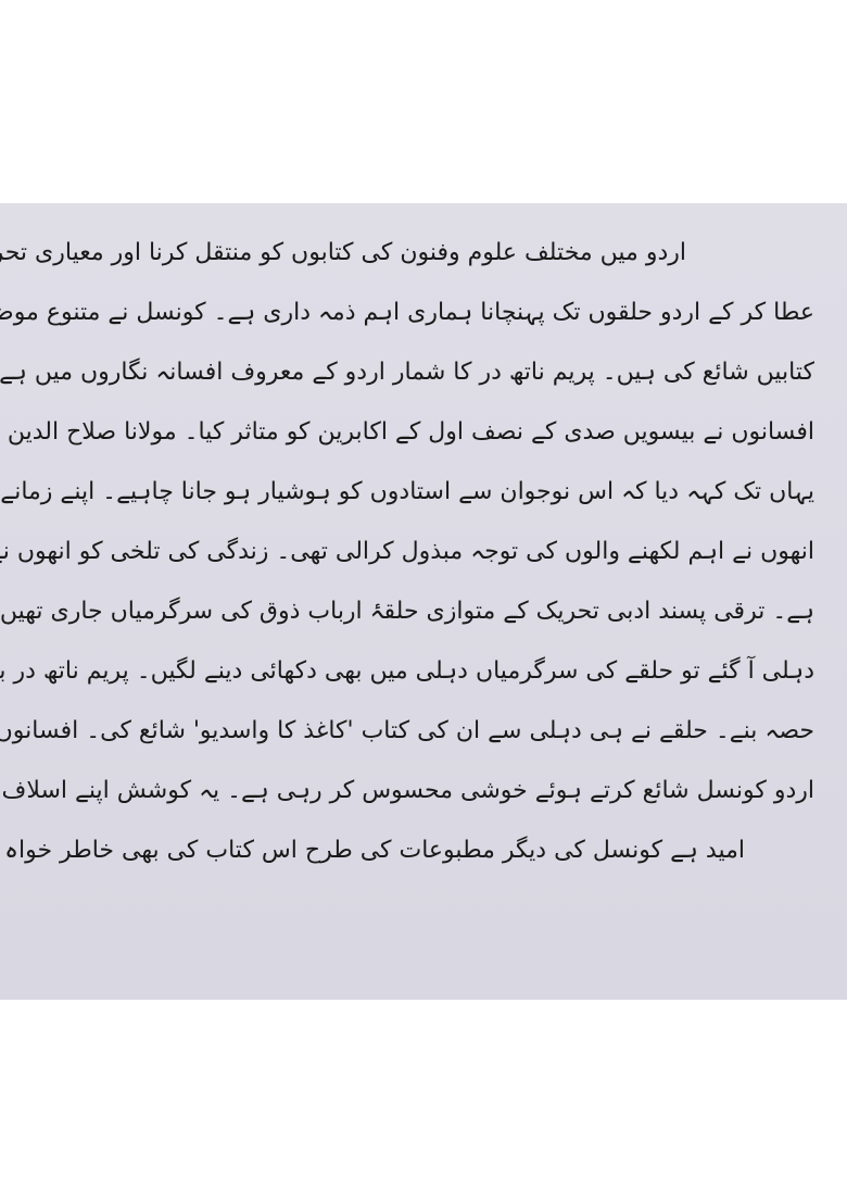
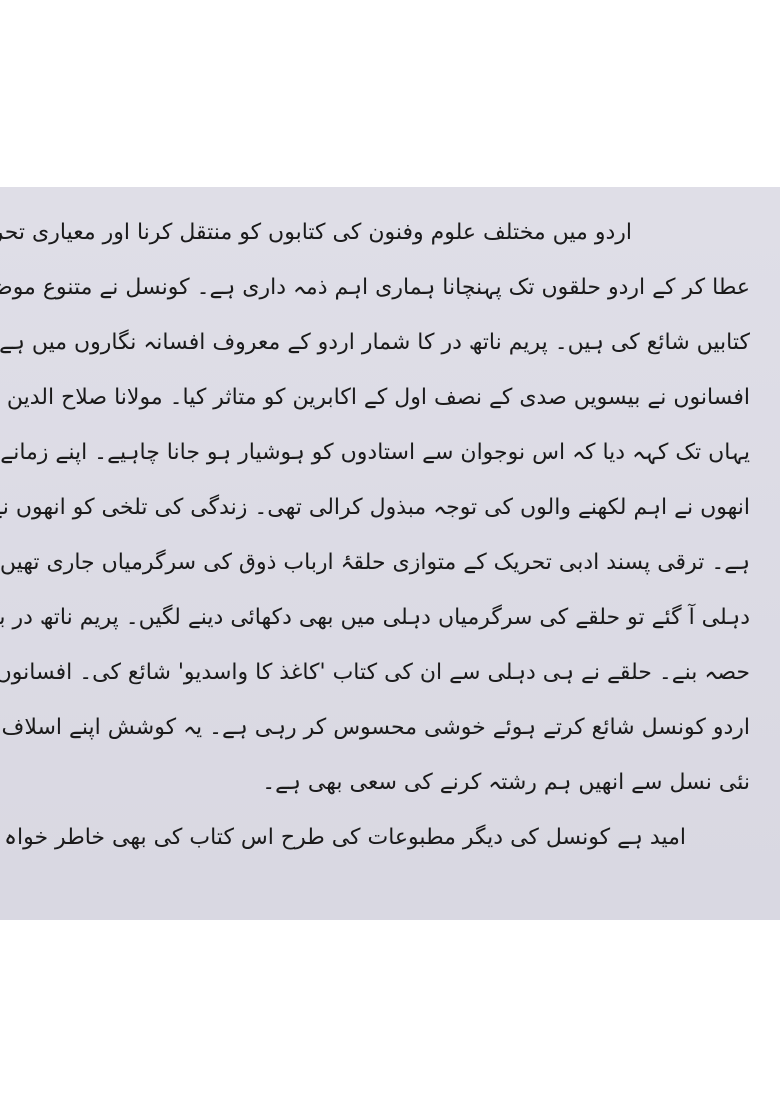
  اردو میں مختلف علوم وفنون کی کتابوں کو منتقل کرنا اور معیاری تح
  عطا کر کے اردو حلقوں تک پہنچانا ہماری اہم ذمہ داری ہے۔ کونسل نے متنوع موض
  کتابیں شائع کی ہیں۔ پریم ناتھ در کا شمار اردو کے معروف افسانہ نگاروں میں ہے
  افسانوں نے بیسویں صدی کے نصف اول کے اکابرین کو متاثر کیا۔ مولانا صلاح الدین
  یہاں تک کہہ دیا کہ اس نوجوان سے استادوں کو ہوشیار ہو جانا چاہیے۔ اپنے زمانے
  انھوں نے اہم لکھنے والوں کی توجہ مبذول کرالی تھی۔ زندگی کی تلخی کو انھوں ن
  ہے۔ ترقی پسند ادبی تحریک کے متوازی حلقۂ ارباب ذوق کی سرگرمیاں جاری تھیں
  دہلی آ گئے تو حلقے کی سرگرمیاں دہلی میں بھی دکھائی دینے لگیں۔ پریم ناتھ در ب
  حصہ بنے۔ حلقے نے ہی دہلی سے ان کی کتاب 'کاغذ کا واسدیو' شائع کی۔ افسانوں
  اردو کونسل شائع کرتے ہوئے خوشی محسوس کر رہی ہے۔ یہ کوشش اپنے اسلاف
+ نئی نسل سے انھیں ہم رشتہ کرنے کی سعی بھی ہے۔
  امید ہے کونسل کی دیگر مطبوعات کی طرح اس کتاب کی بھی خاطر خواہ
